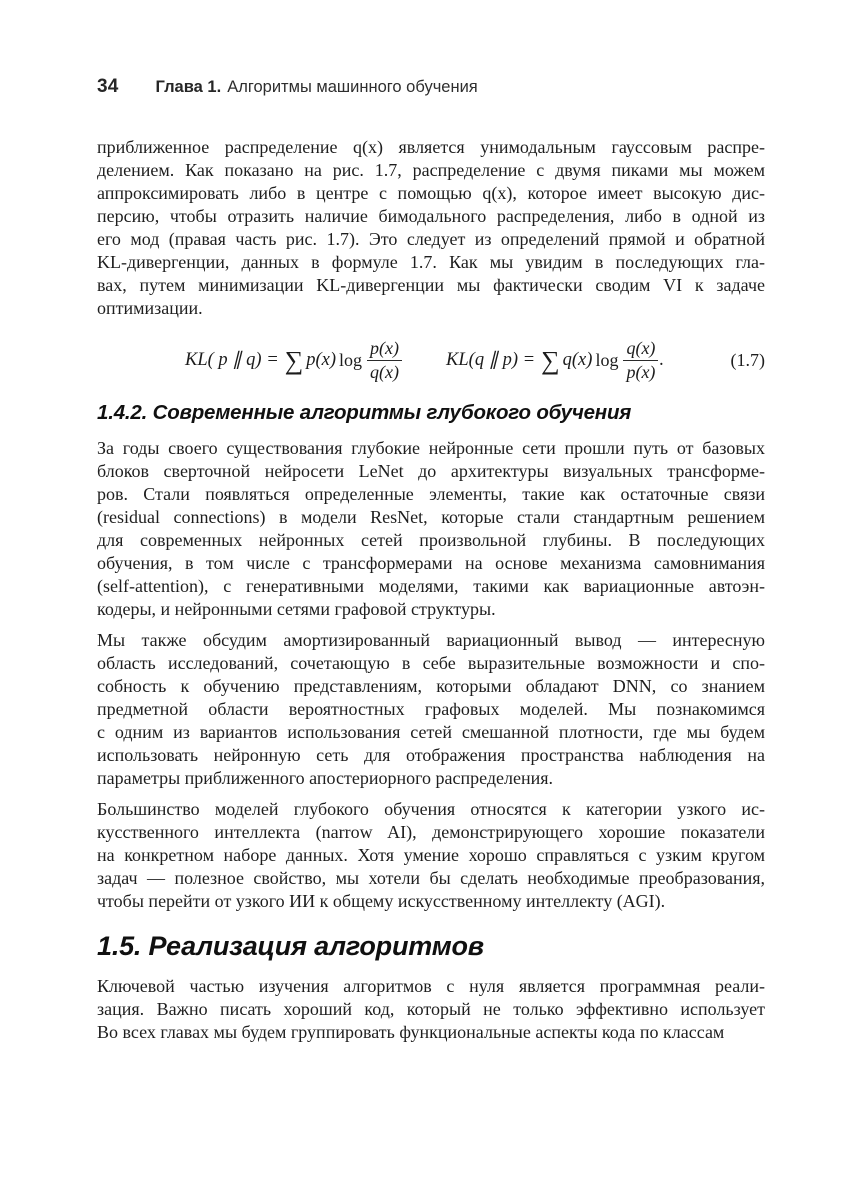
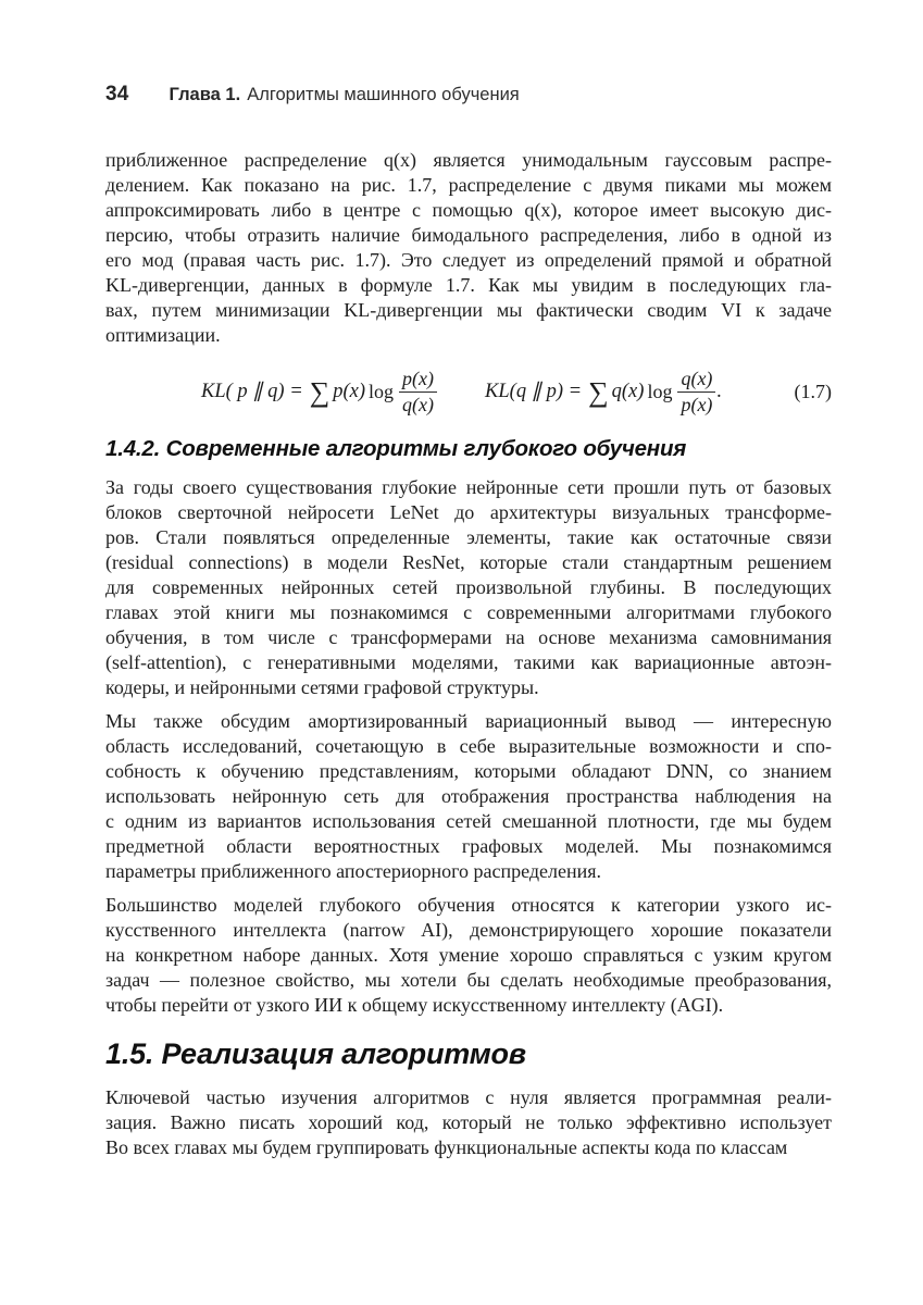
  34
  Глава 1.
  Алгоритмы машинного обучения
  приближенное распределение q(x) является унимодальным гауссовым распре-
  делением. Как показано на рис. 1.7, распределение с двумя пиками мы можем
  аппроксимировать либо в центре с помощью q(x), которое имеет высокую дис-
  персию, чтобы отразить наличие бимодального распределения, либо в одной из
  его мод (правая часть рис. 1.7). Это следует из определений прямой и обратной
  KL-дивергенции, данных в формуле 1.7. Как мы увидим в последующих гла-
  вах, путем минимизации KL-дивергенции мы фактически сводим VI к задаче
  оптимизации.
  KL( p ∥ q) =
  ∑
  p(x)
  log
  p(x)
  q(x)
  KL(q ∥ p) =
  ∑
  q(x)
  log
  q(x)
  p(x)
  .
  (1.7)
  1.4.2. Современные алгоритмы глубокого обучения
  За годы своего существования глубокие нейронные сети прошли путь от базовых
  блоков сверточной нейросети LeNet до архитектуры визуальных трансформе-
  ров. Стали появляться определенные элементы, такие как остаточные связи
  (residual connections) в модели ResNet, которые стали стандартным решением
  для современных нейронных сетей произвольной глубины. В последующих
+ главах этой книги мы познакомимся с современными алгоритмами глубокого
  обучения, в том числе с трансформерами на основе механизма самовнимания
  (self-attention), с генеративными моделями, такими как вариационные автоэн-
  кодеры, и нейронными сетями графовой структуры.
  Мы также обсудим амортизированный вариационный вывод — интересную
  область исследований, сочетающую в себе выразительные возможности и спо-
  собность к обучению представлениям, которыми обладают DNN, со знанием
- предметной области вероятностных графовых моделей. Мы познакомимся
+ использовать нейронную сеть для отображения пространства наблюдения на
  с одним из вариантов использования сетей смешанной плотности, где мы будем
- использовать нейронную сеть для отображения пространства наблюдения на
+ предметной области вероятностных графовых моделей. Мы познакомимся
  параметры приближенного апостериорного распределения.
  Большинство моделей глубокого обучения относятся к категории узкого ис-
  кусственного интеллекта (narrow AI), демонстрирующего хорошие показатели
  на конкретном наборе данных. Хотя умение хорошо справляться с узким кругом
  задач — полезное свойство, мы хотели бы сделать необходимые преобразования,
  чтобы перейти от узкого ИИ к общему искусственному интеллекту (AGI).
  1.5. Реализация алгоритмов
  Ключевой частью изучения алгоритмов с нуля является программная реали-
  зация. Важно писать хороший код, который не только эффективно использует
  Во всех главах мы будем группировать функциональные аспекты кода по классам
